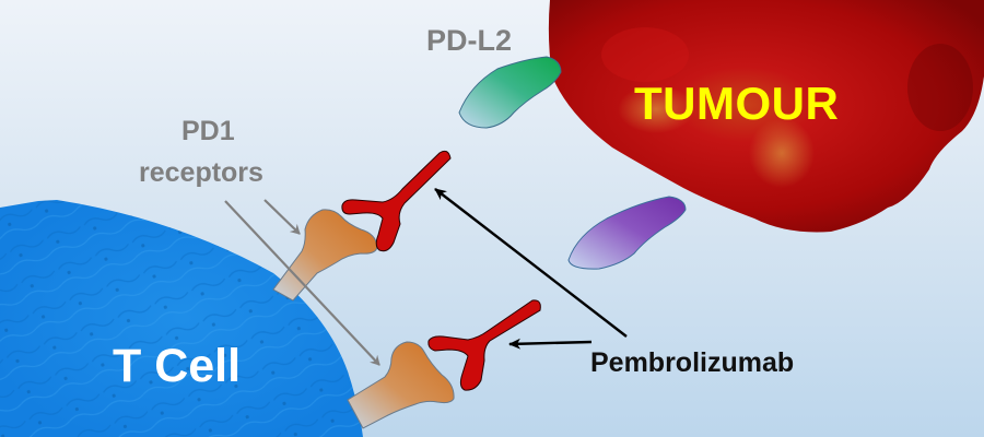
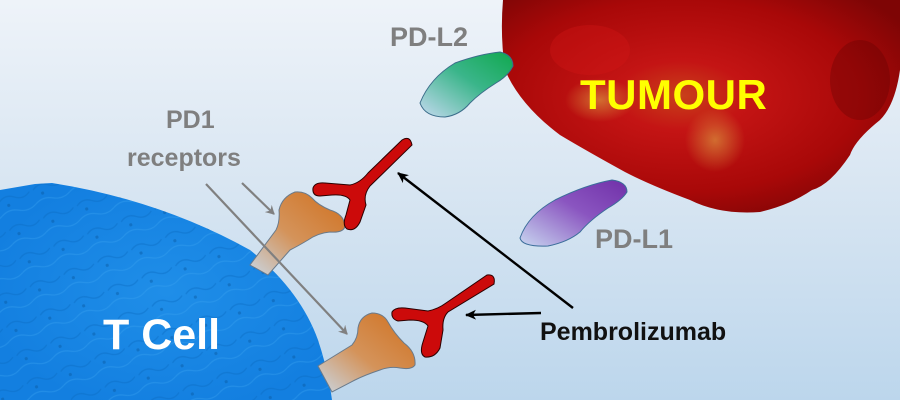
  PD-L2
  PD1
  receptors
+ PD-L1
  TUMOUR
  T Cell
  Pembrolizumab
